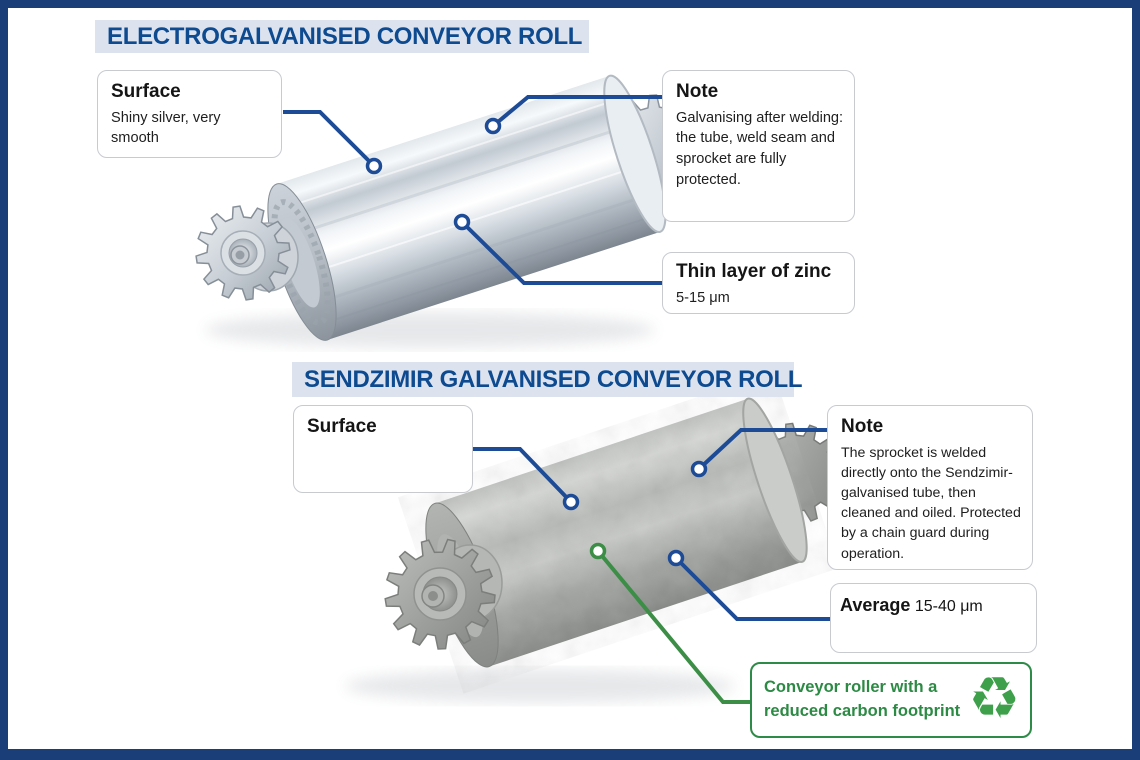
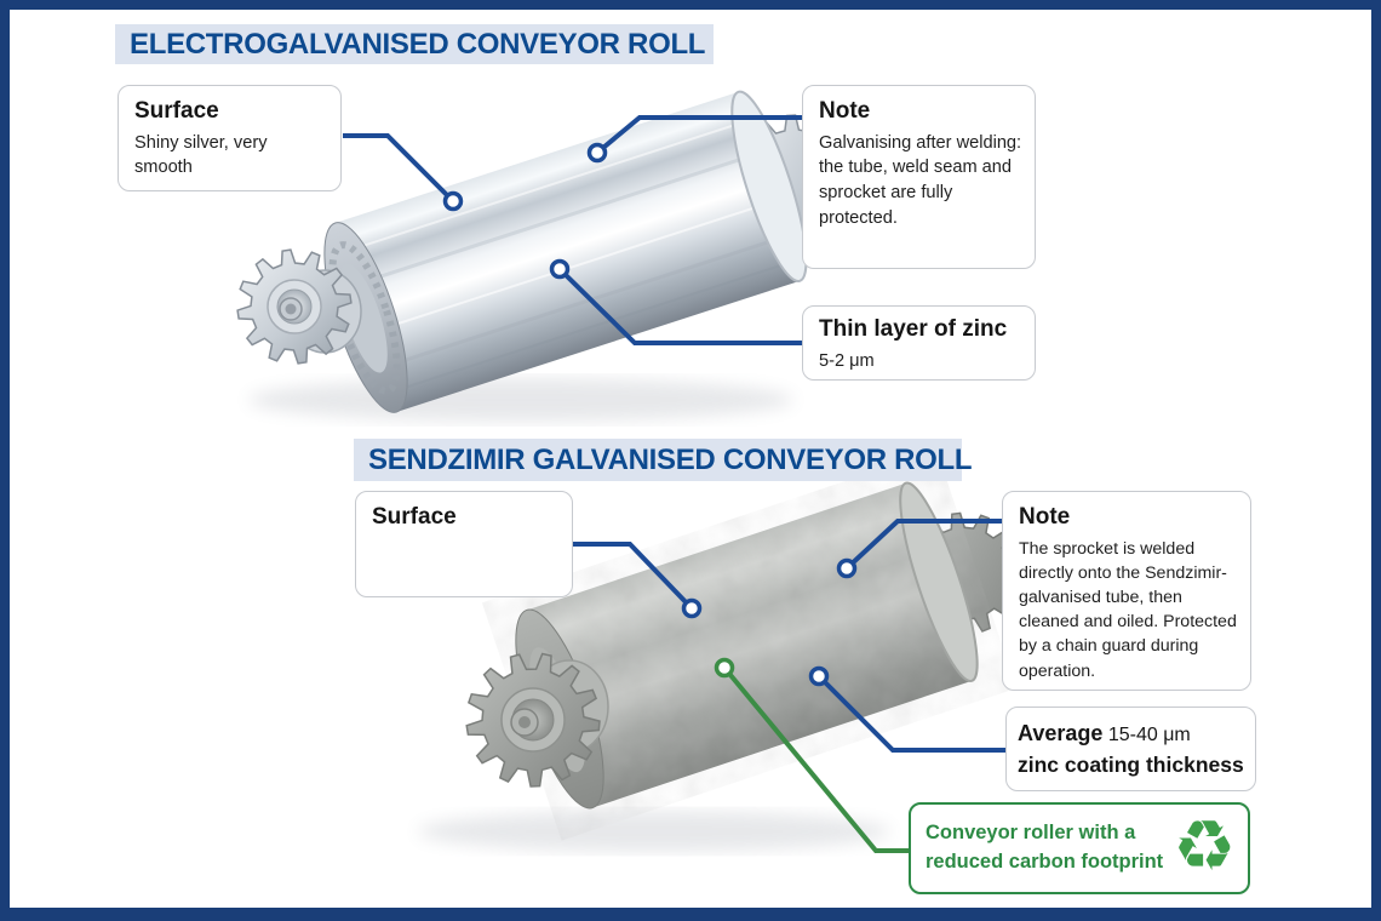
  ELECTROGALVANISED CONVEYOR ROLL
  Surface
  Shiny silver, very
  smooth
  Note
  Galvanising after welding
  the tube, weld seam and
  sprocket are fully
  protected.
  Thin layer of zinc
- 5-15 μm
+ 5-2 μm
  SENDZIMIR GALVANISED CONVEYOR ROL
  Surface
  Note
  The sprocket is welded
  directly onto the Sendzimir-
  galvanised tube, then
  cleaned and oiled. Protected
  by a chain guard during
  operation.
  Average 15-40 μm
+ zinc coating thickness
  Conveyor roller with a
  reduced carbon footprint
  ♻
